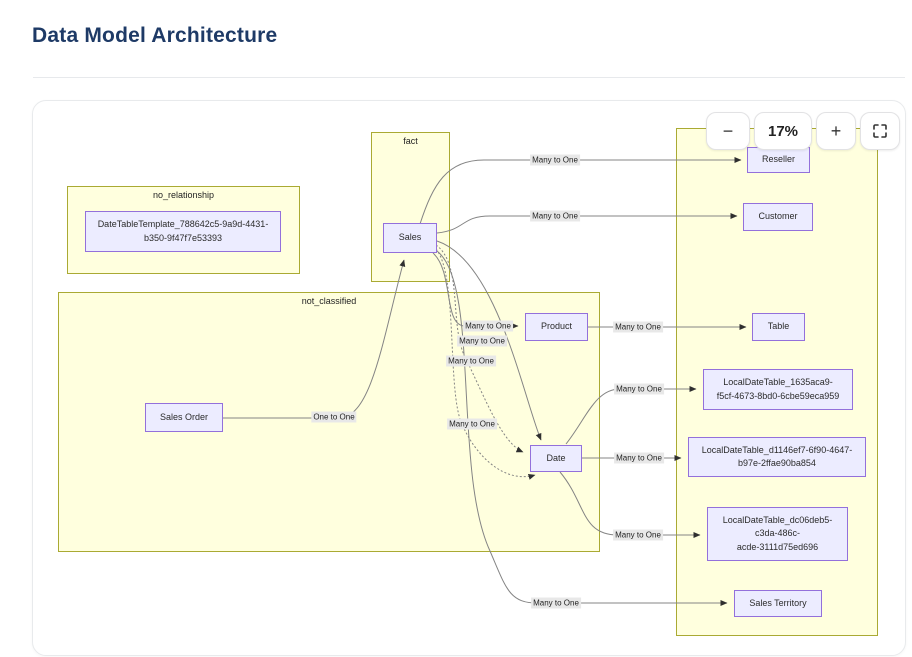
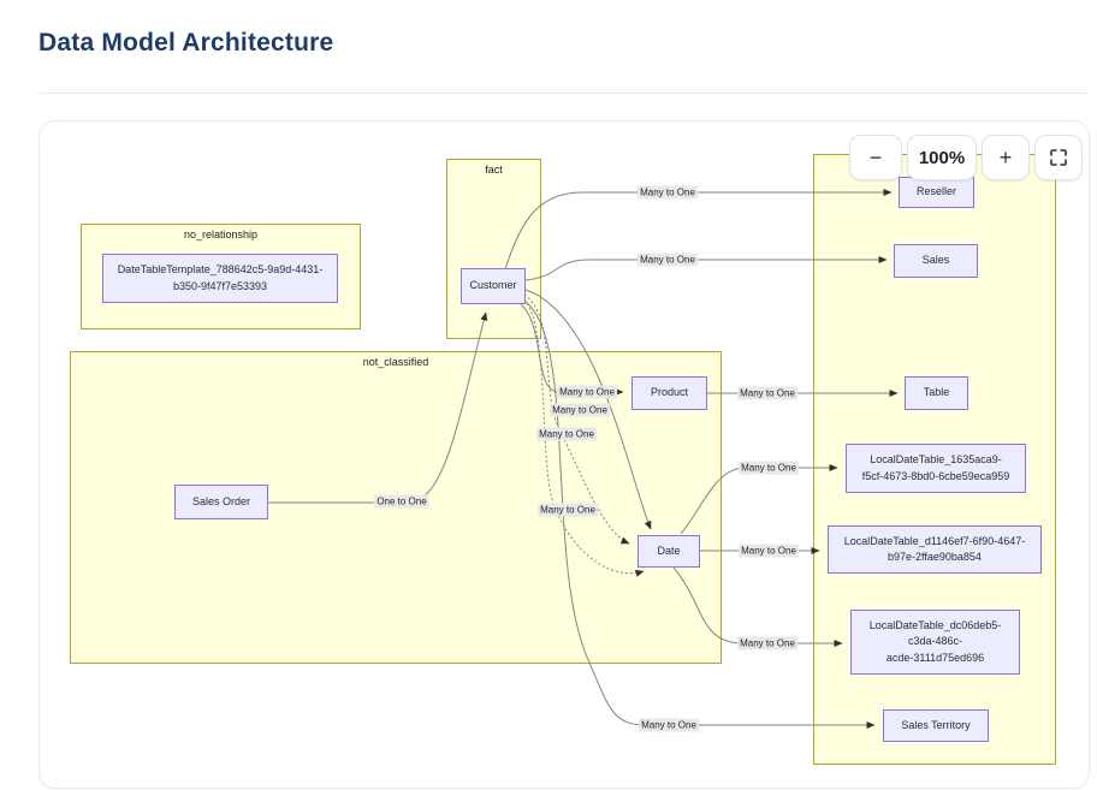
  Data Model Architecture
  fact
  no_relationship
  not_classified
  Many to One
  Many to One
  Many to One
  Many to One
  Many to One
  Many to One
  Many to One
  Many to One
  Many to One
  Many to One
  Many to One
  One to One
- Sales
+ Customer
  DateTableTemplate_788642c5-9a9d-4431-
  b350-9f47f7e53393
  Sales Order
  Product
  Date
  Reseller
- Customer
+ Sales
  Table
  LocalDateTable_1635aca9-
  f5cf-4673-8bd0-6cbe59eca959
  LocalDateTable_d1146ef7-6f90-4647-
  b97e-2ffae90ba854
  LocalDateTable_dc06deb5-
  c3da-486c-
  acde-3111d75ed696
  Sales Territory
  −
- 17%
+ 100%
  +
